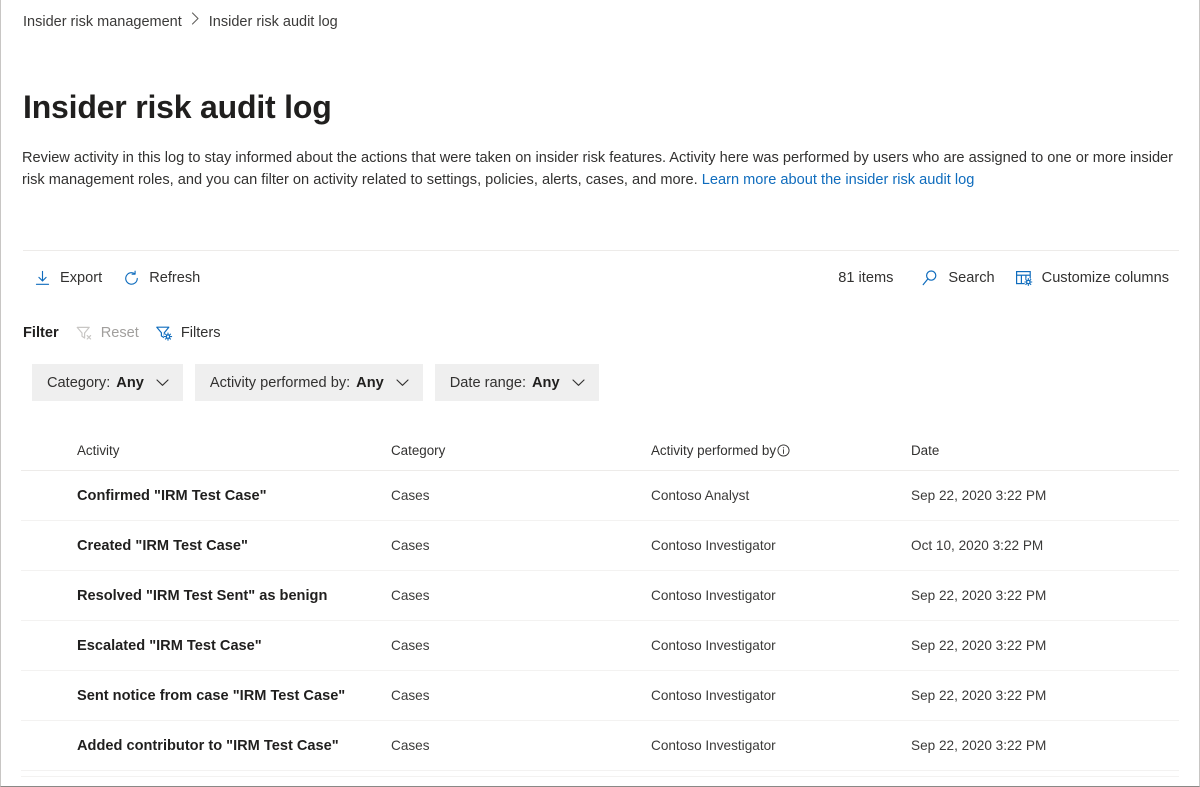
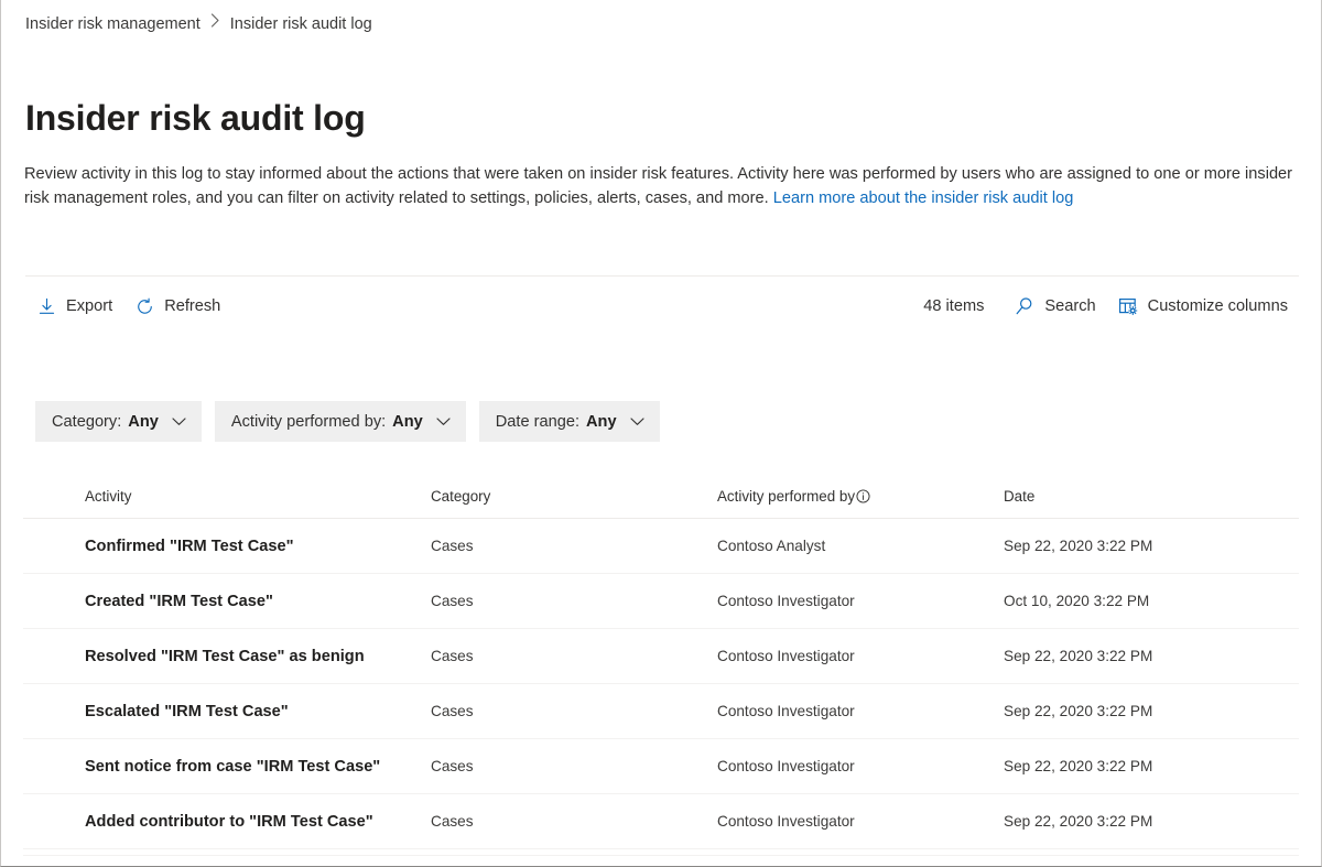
  Insider risk management
  Insider risk audit log
  Insider risk audit log
  Review activity in this log to stay informed about the actions that were taken on insider risk features. Activity here was performed by users who are assigned to one or more insider risk management roles, and you can filter on activity related to settings, policies, alerts, cases, and more. Learn more about the insider risk audit log
  Export
  Refresh
- 81 items
+ 48 items
  Search
  Customize columns
- Filter
- Reset
- Filters
  Category:
  Any
  Activity performed by:
  Any
  Date range:
  Any
  Activity
  Category
  Activity performed by
  Date
  Confirmed "IRM Test Case"
  Cases
  Contoso Analyst
  Sep 22, 2020 3:22 PM
  Created "IRM Test Case"
  Cases
  Contoso Investigator
  Oct 10, 2020 3:22 PM
- Resolved "IRM Test Sent" as benign
+ Resolved "IRM Test Case" as benign
  Cases
  Contoso Investigator
  Sep 22, 2020 3:22 PM
  Escalated "IRM Test Case"
  Cases
  Contoso Investigator
  Sep 22, 2020 3:22 PM
  Sent notice from case "IRM Test Case"
  Cases
  Contoso Investigator
  Sep 22, 2020 3:22 PM
  Added contributor to "IRM Test Case"
  Cases
  Contoso Investigator
  Sep 22, 2020 3:22 PM
